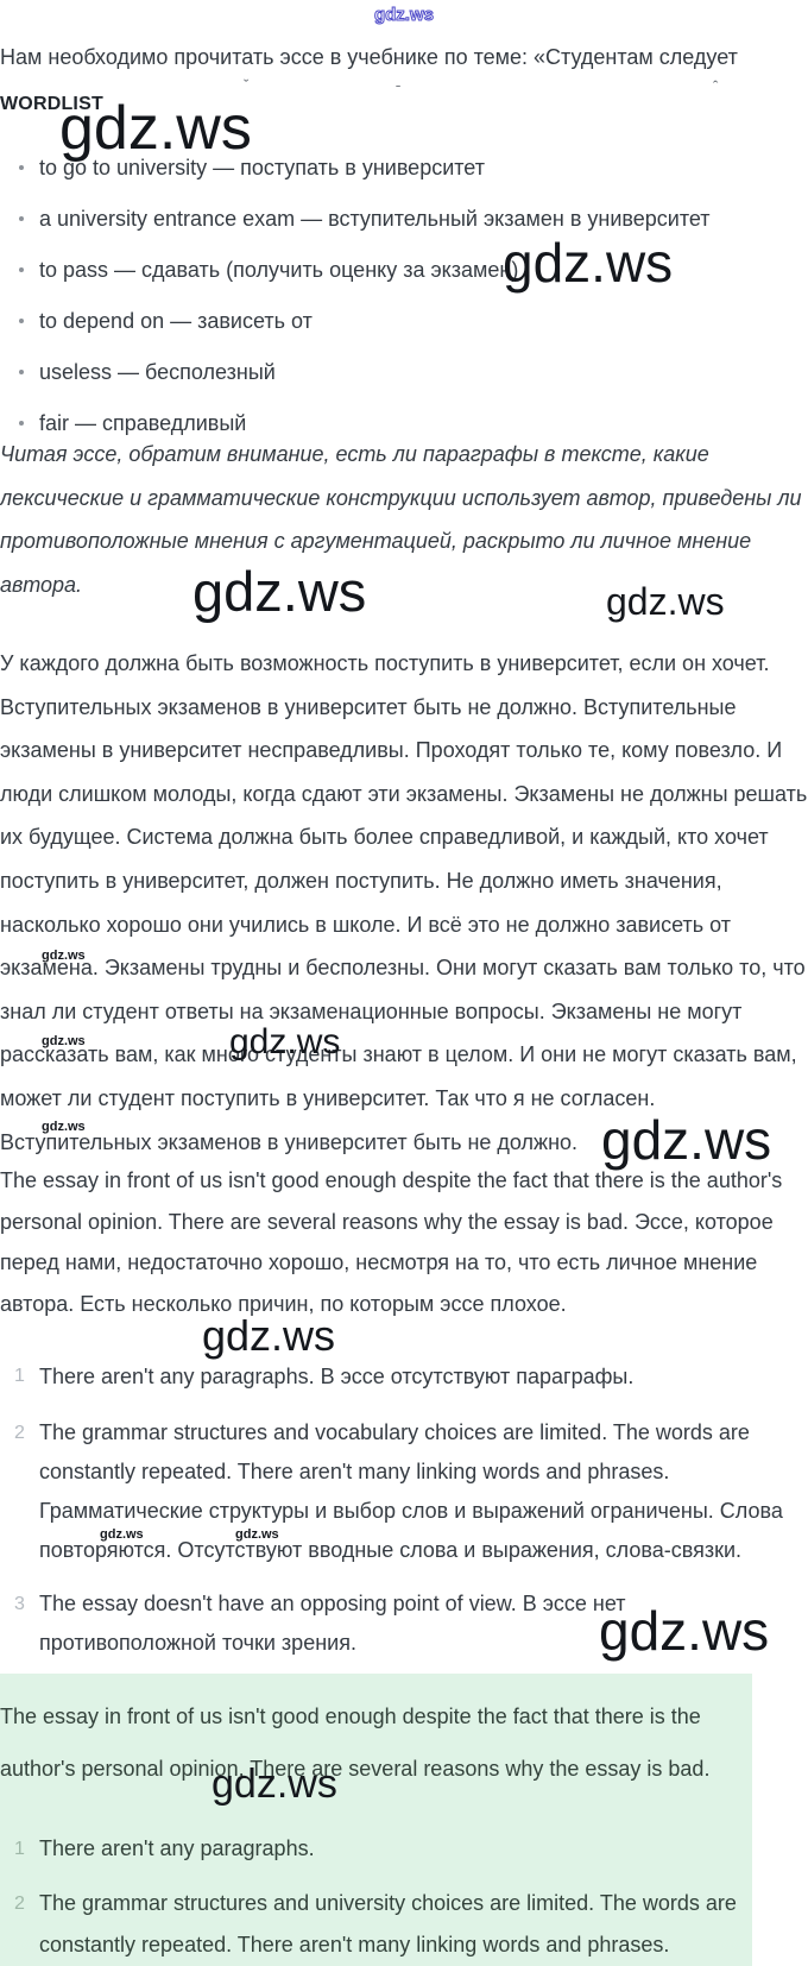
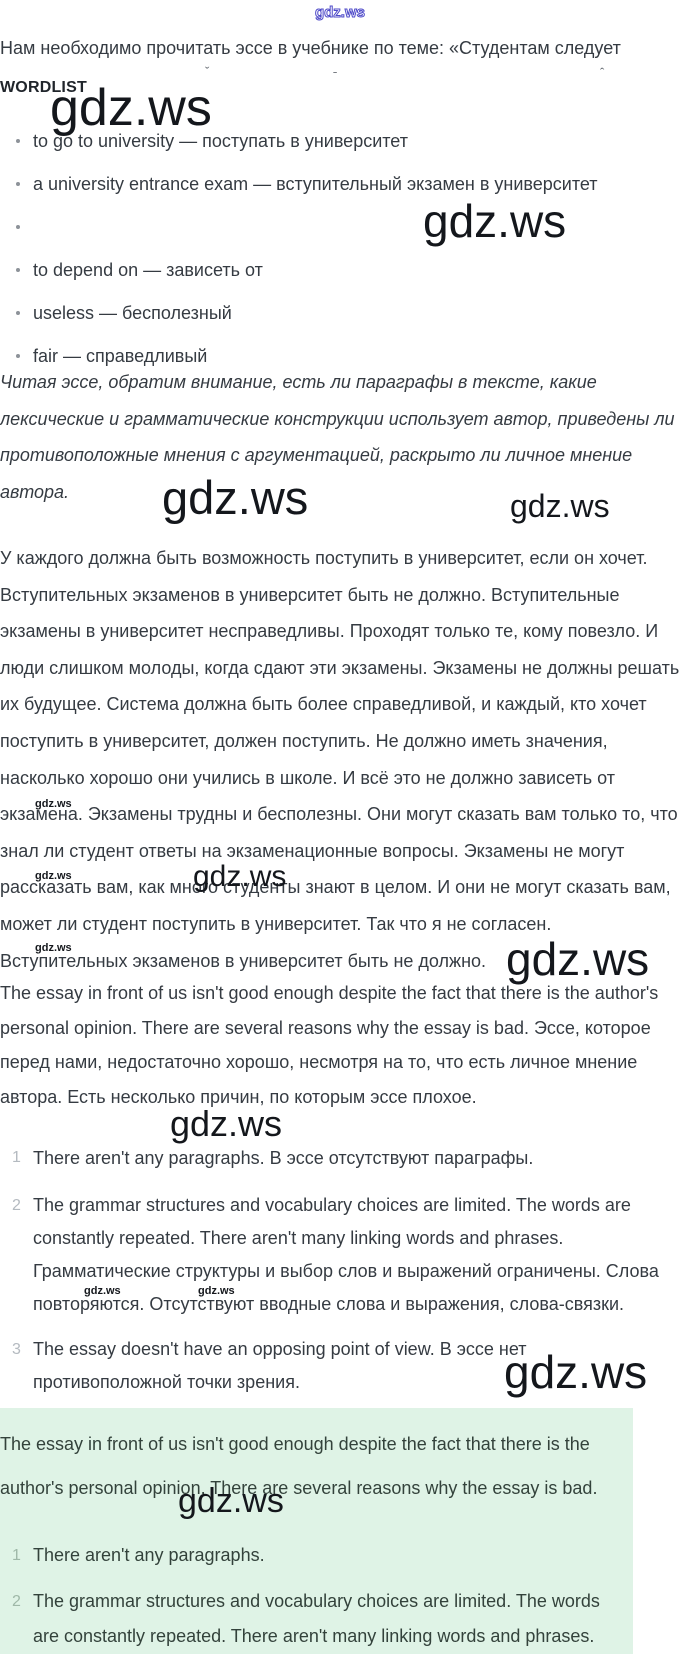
  gdz.ws
  gdz.ws
  gdz.ws
  gdz.ws
  gdz.ws
  gdz.ws
  gdz.ws
  gdz.ws
  gdz.ws
  gdz.ws
  gdz.ws
  gdz.ws
  gdz.ws
  gdz.ws
  Нам необходимо прочитать эссе в учебнике по теме: «Студентам следует
  ˇ
  ˉ
  ˆ
  WORDLIST
  to go to university — поступать в университет
  a university entrance exam — вступительный экзамен в университет
- to pass — сдавать (получить оценку за экзамен)
  to depend on — зависеть от
  useless — бесполезный
  fair — справедливый
  Читая эссе, обратим внимание, есть ли параграфы в тексте, какие лексические и грамматические конструкции использует автор, приведены ли противоположные мнения с аргументацией, раскрыто ли личное мнение автора.
  У каждого должна быть возможность поступить в университет, если он хочет. Вступительных экзаменов в университет быть не должно. Вступительные экзамены в университет несправедливы. Проходят только те, кому повезло. И люди слишком молоды, когда сдают эти экзамены. Экзамены не должны решать их будущее. Система должна быть более справедливой, и каждый, кто хочет поступить в университет, должен поступить. Не должно иметь значения, насколько хорошо они учились в школе. И всё это не должно зависеть от экзамена. Экзамены трудны и бесполезны. Они могут сказать вам только то, что знал ли студент ответы на экзаменационные вопросы. Экзамены не могут рассказать вам, как много студенты знают в целом. И они не могут сказать вам, может ли студент поступить в университет. Так что я не согласен. Вступительных экзаменов в университет быть не должно.
  The essay in front of us isn't good enough despite the fact that there is the author's personal opinion. There are several reasons why the essay is bad. Эссе, которое перед нами, недостаточно хорошо, несмотря на то, что есть личное мнение автора. Есть несколько причин, по которым эссе плохое.
  1
  There aren't any paragraphs. В эссе отсутствуют параграфы.
  2
  The grammar structures and vocabulary choices are limited. The words are constantly repeated. There aren't many linking words and phrases. Грамматические структуры и выбор слов и выражений ограничены. Слова повторяются. Отсутствуют вводные слова и выражения, слова-связки.
  3
  The essay doesn't have an opposing point of view. В эссе нет противоположной точки зрения.
  The essay in front of us isn't good enough despite the fact that there is the author's personal opinion. There are several reasons why the essay is bad.
  gdz.ws
  1
  There aren't any paragraphs.
  2
- The grammar structures and university choices are limited. The words are constantly repeated. There aren't many linking words and phrases.
+ The grammar structures and vocabulary choices are limited. The words are constantly repeated. There aren't many linking words and phrases.
